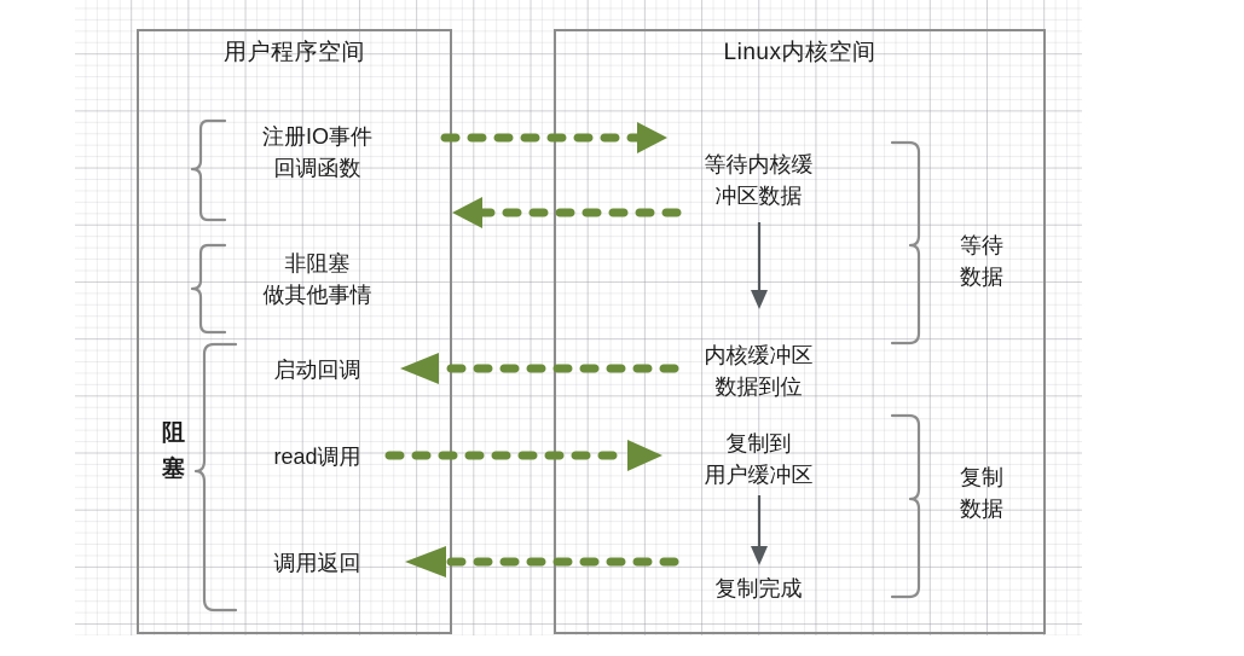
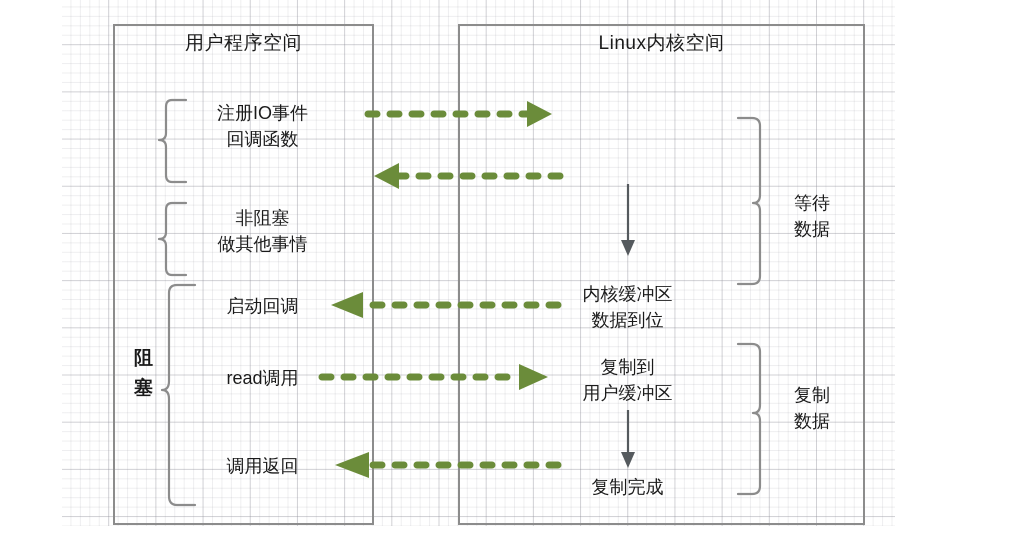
  用户程序空间
  Linux内核空间
  注册IO事件
  回调函数
  非阻塞
  做其他事情
  启动回调
  read调用
  调用返回
  阻
  塞
- 等待内核缓
- 冲区数据
  内核缓冲区
  数据到位
  复制到
  用户缓冲区
  复制完成
  等待
  数据
  复制
  数据
